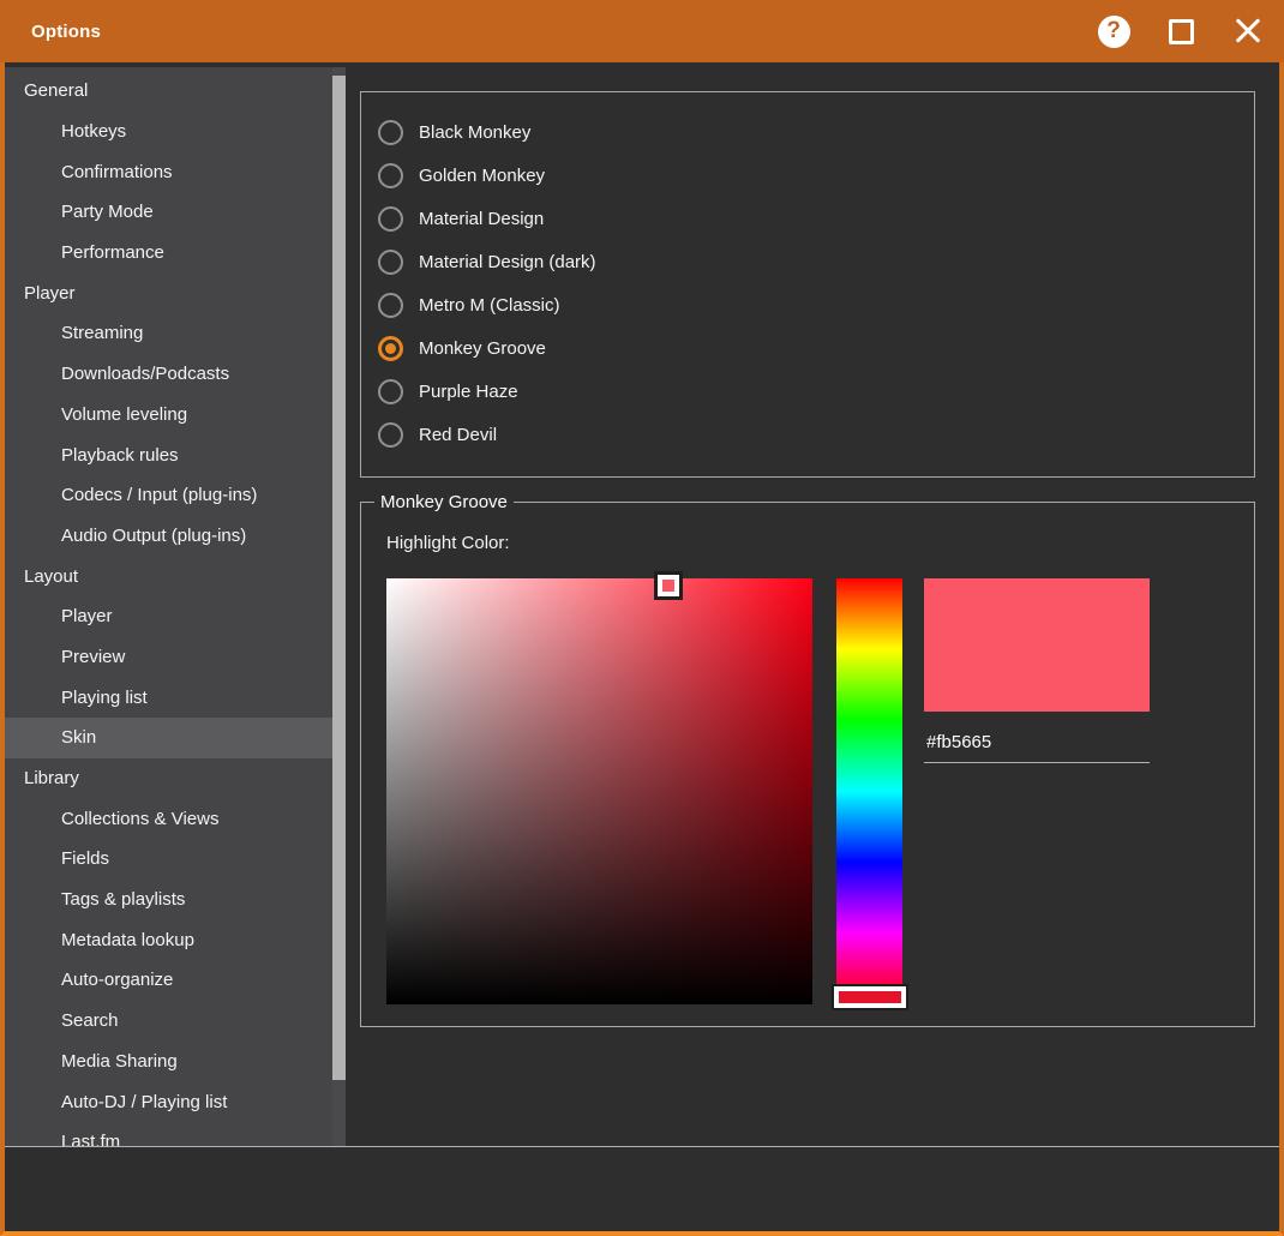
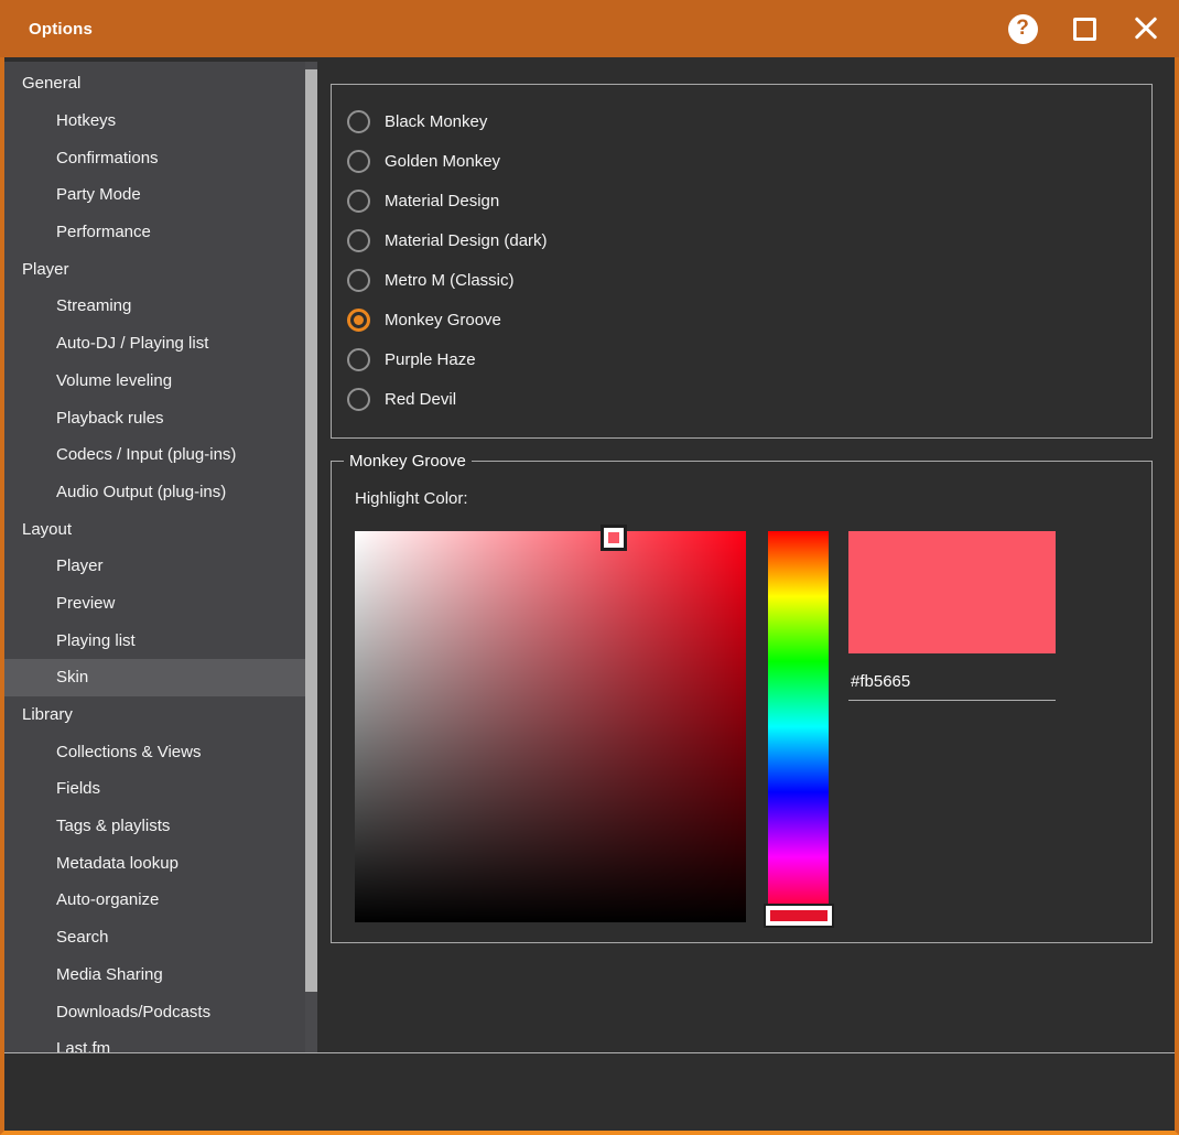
  Options
  ?
  General
  Hotkeys
  Confirmations
  Party Mode
  Performance
  Player
  Streaming
- Downloads/Podcasts
+ Auto-DJ / Playing list
  Volume leveling
  Playback rules
  Codecs / Input (plug-ins)
  Audio Output (plug-ins)
  Layout
  Player
  Preview
  Playing list
  Skin
  Library
  Collections & Views
  Fields
  Tags & playlists
  Metadata lookup
  Auto-organize
  Search
  Media Sharing
- Auto-DJ / Playing list
+ Downloads/Podcasts
  Last.fm
  Black Monkey
  Golden Monkey
  Material Design
  Material Design (dark)
  Metro M (Classic)
  Monkey Groove
  Purple Haze
  Red Devil
  Monkey Groove
  Highlight Color:
  #fb5665
